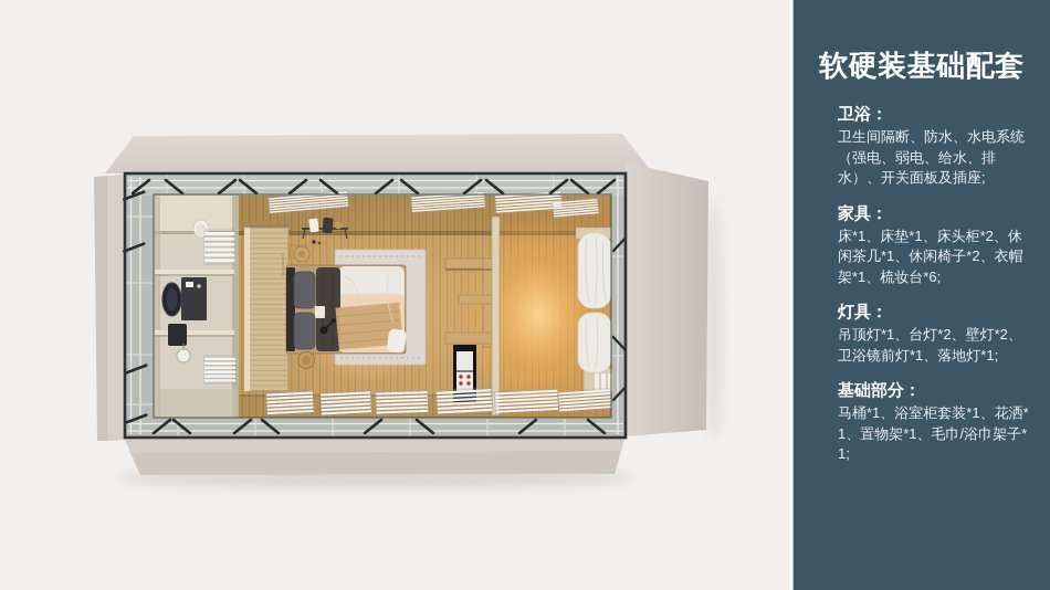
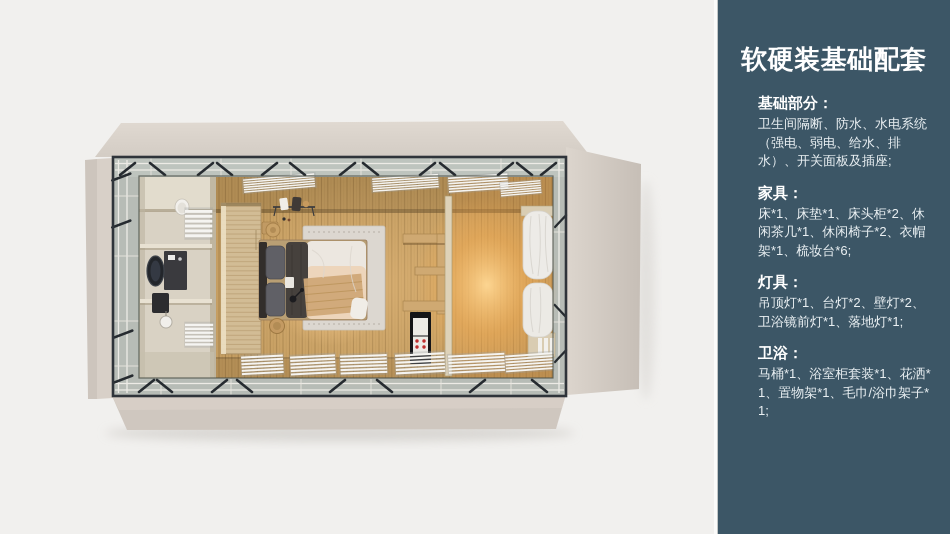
  软硬装基础配套
- 卫浴：
+ 基础部分：
  卫生间隔断、防水、水电系统（强电、弱电、给水、排水）、开关面板及插座;
  家具：
  床*1、床垫*1、床头柜*2、休闲茶几*1、休闲椅子*2、衣帽架*1、梳妆台*6;
  灯具：
  吊顶灯*1、台灯*2、壁灯*2、卫浴镜前灯*1、落地灯*1;
- 基础部分：
+ 卫浴：
  马桶*1、浴室柜套装*1、花洒*1、置物架*1、毛巾/浴巾架子*1;
